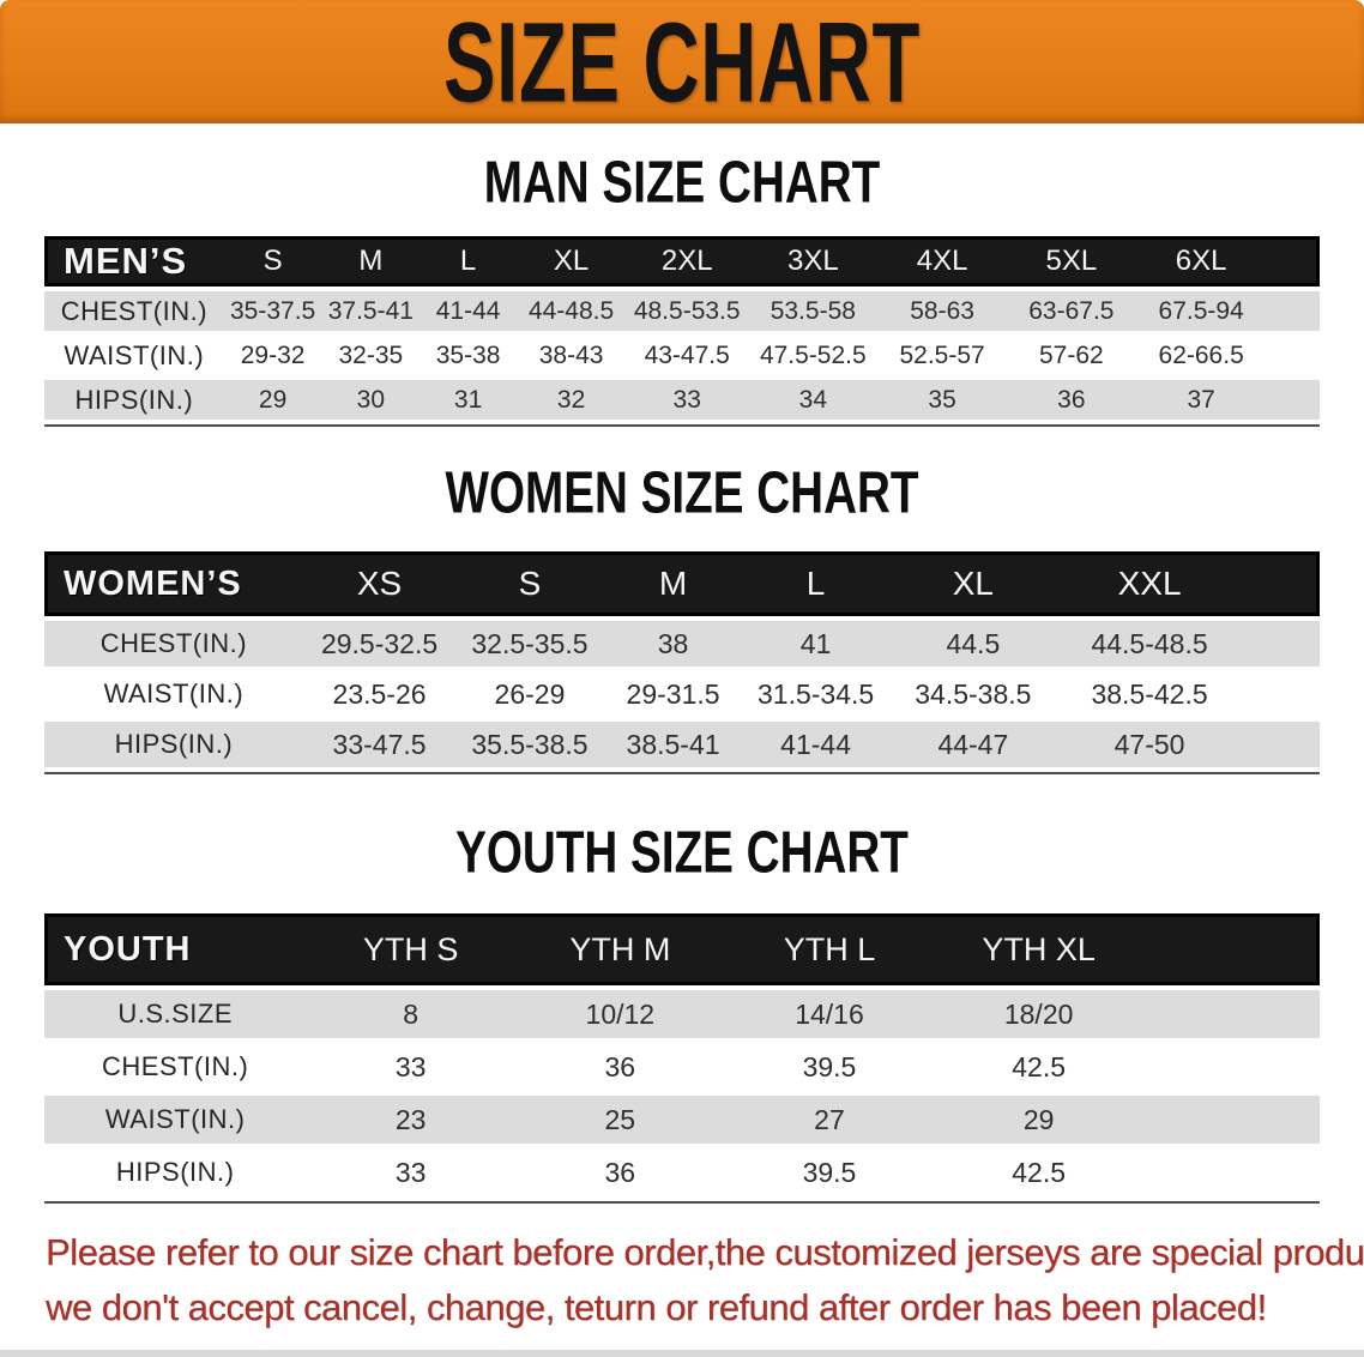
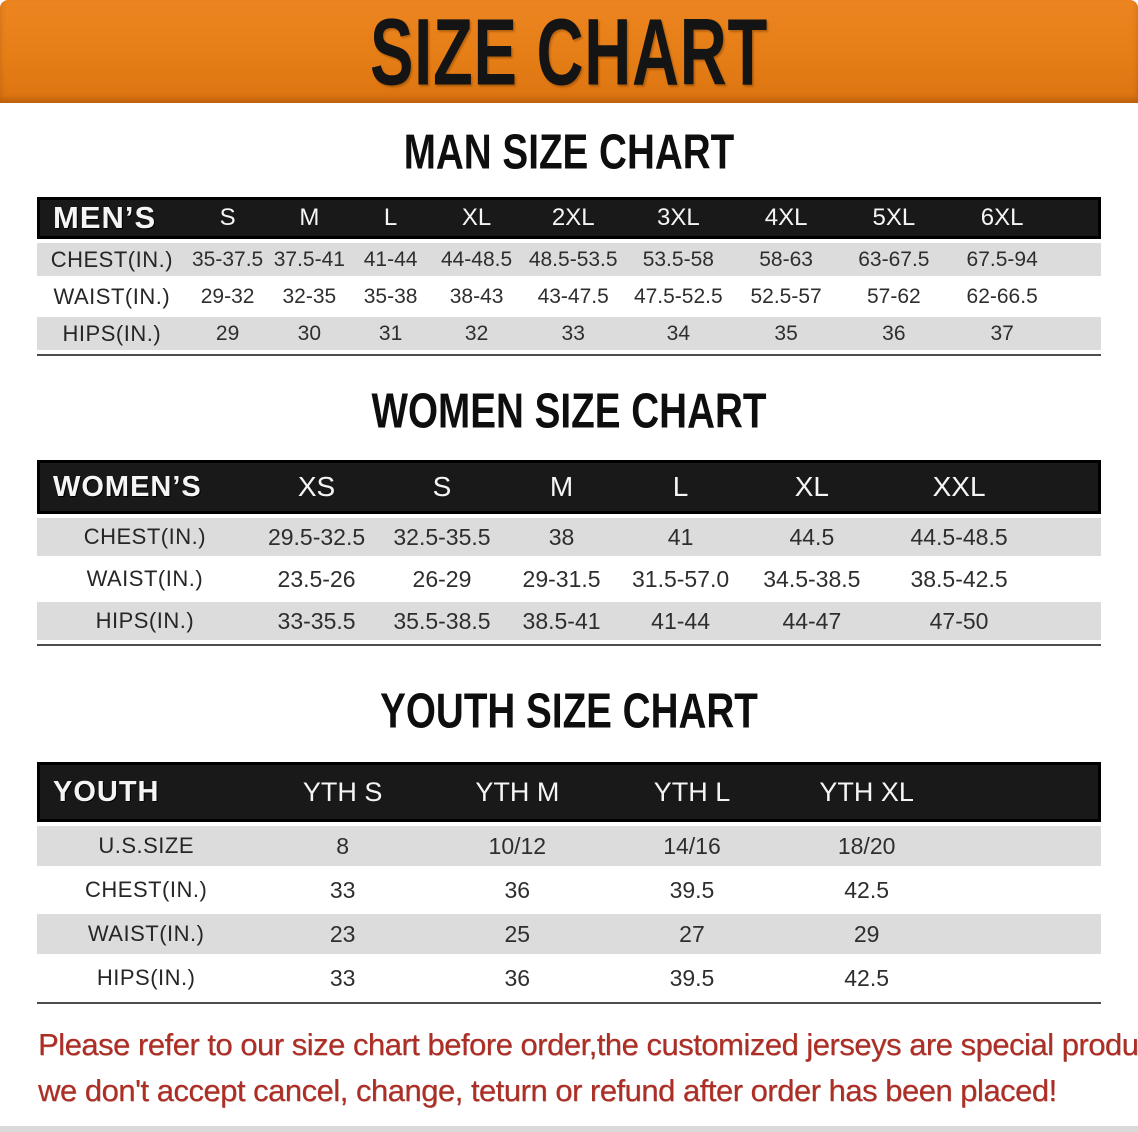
  SIZE CHART
  MAN SIZE CHART
  MEN’S	S	M	L	XL	2XL	3XL	4XL	5XL	6XL
  CHEST(IN.)	35-37.5	37.5-41	41-44	44-48.5	48.5-53.5	53.5-58	58-63	63-67.5	67.5-94
  WAIST(IN.)	29-32	32-35	35-38	38-43	43-47.5	47.5-52.5	52.5-57	57-62	62-66.5
  HIPS(IN.)	29	30	31	32	33	34	35	36	37
  WOMEN SIZE CHART
  WOMEN’S	XS	S	M	L	XL	XXL
  CHEST(IN.)	29.5-32.5	32.5-35.5	38	41	44.5	44.5-48.5
- WAIST(IN.)	23.5-26	26-29	29-31.5	31.5-34.5	34.5-38.5	38.5-42.5
+ WAIST(IN.)	23.5-26	26-29	29-31.5	31.5-57.0	34.5-38.5	38.5-42.5
- HIPS(IN.)	33-47.5	35.5-38.5	38.5-41	41-44	44-47	47-50
+ HIPS(IN.)	33-35.5	35.5-38.5	38.5-41	41-44	44-47	47-50
  YOUTH SIZE CHART
  YOUTH	YTH S	YTH M	YTH L	YTH XL
  U.S.SIZE	8	10/12	14/16	18/20
  CHEST(IN.)	33	36	39.5	42.5
  WAIST(IN.)	23	25	27	29
  HIPS(IN.)	33	36	39.5	42.5
  Please refer to our size chart before order,the customized jerseys are special produ
  we don't accept cancel, change, teturn or refund after order has been placed!
